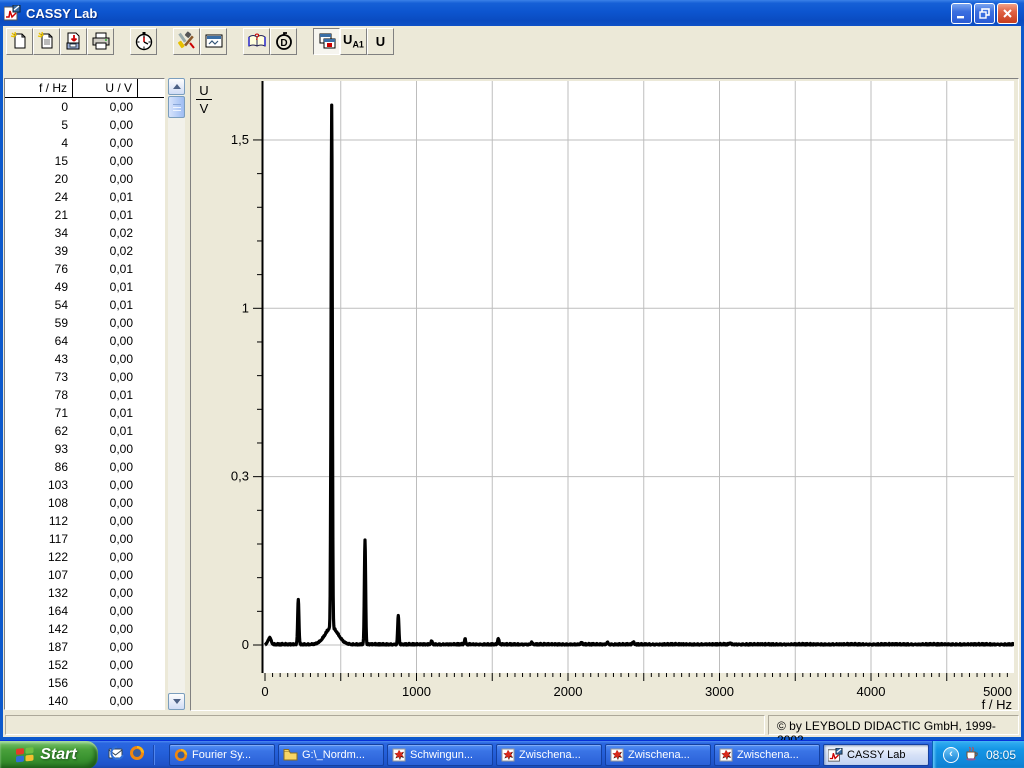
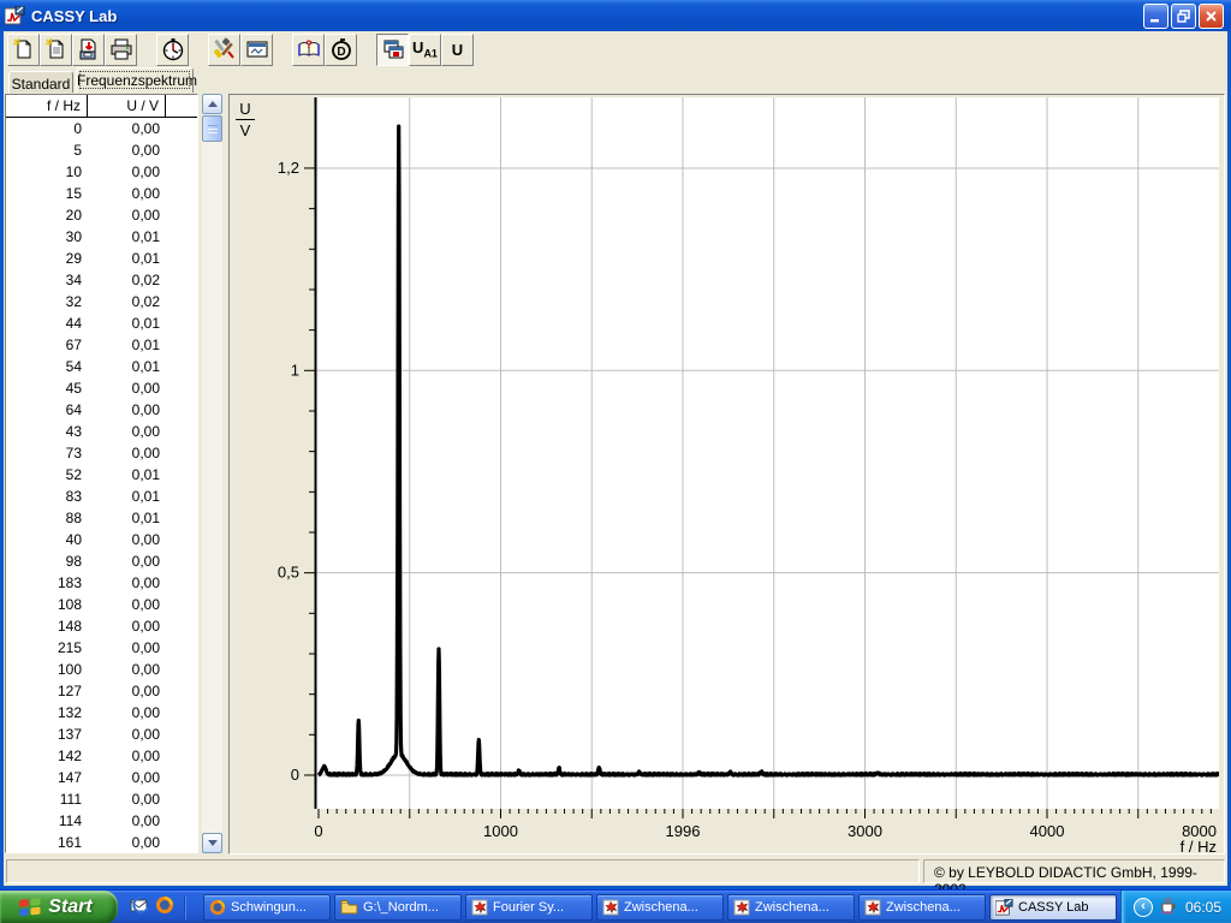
  CASSY Lab
  ?
  D
  UA1
  U
+ Standard
+ Frequenzspektrum
  f / Hz
  U / V
  0
  0,00
  5
  0,00
- 4
+ 10
  0,00
  15
  0,00
  20
  0,00
- 24
+ 30
  0,01
- 21
+ 29
  0,01
  34
  0,02
- 39
+ 32
  0,02
- 76
+ 44
  0,01
- 49
+ 67
  0,01
  54
  0,01
- 59
+ 45
  0,00
  64
  0,00
  43
  0,00
  73
  0,00
- 78
+ 52
  0,01
- 71
+ 83
  0,01
- 62
+ 88
  0,01
- 93
+ 40
  0,00
- 86
+ 98
  0,00
- 103
+ 183
  0,00
  108
  0,00
- 112
+ 148
  0,00
- 117
+ 215
  0,00
- 122
+ 100
  0,00
- 107
+ 127
  0,00
  132
  0,00
- 164
+ 137
  0,00
  142
  0,00
- 187
+ 147
  0,00
- 152
+ 111
  0,00
- 156
+ 114
  0,00
- 140
+ 161
  0,00
  U
  V
  0
- 0,3
+ 0,5
  1
- 1,5
+ 1,2
  0
  1000
- 2000
+ 1996
  3000
  4000
- 5000
+ 8000
  f / Hz
  © by LEYBOLD DIDACTIC GmbH, 1999-
  Start
- Fourier Sy...
+ Schwingun...
  G:\_Nordm...
- Schwingun...
+ Fourier Sy...
  Zwischena...
  Zwischena...
  Zwischena...
  CASSY Lab
  ‹
- 08:05
+ 06:05
